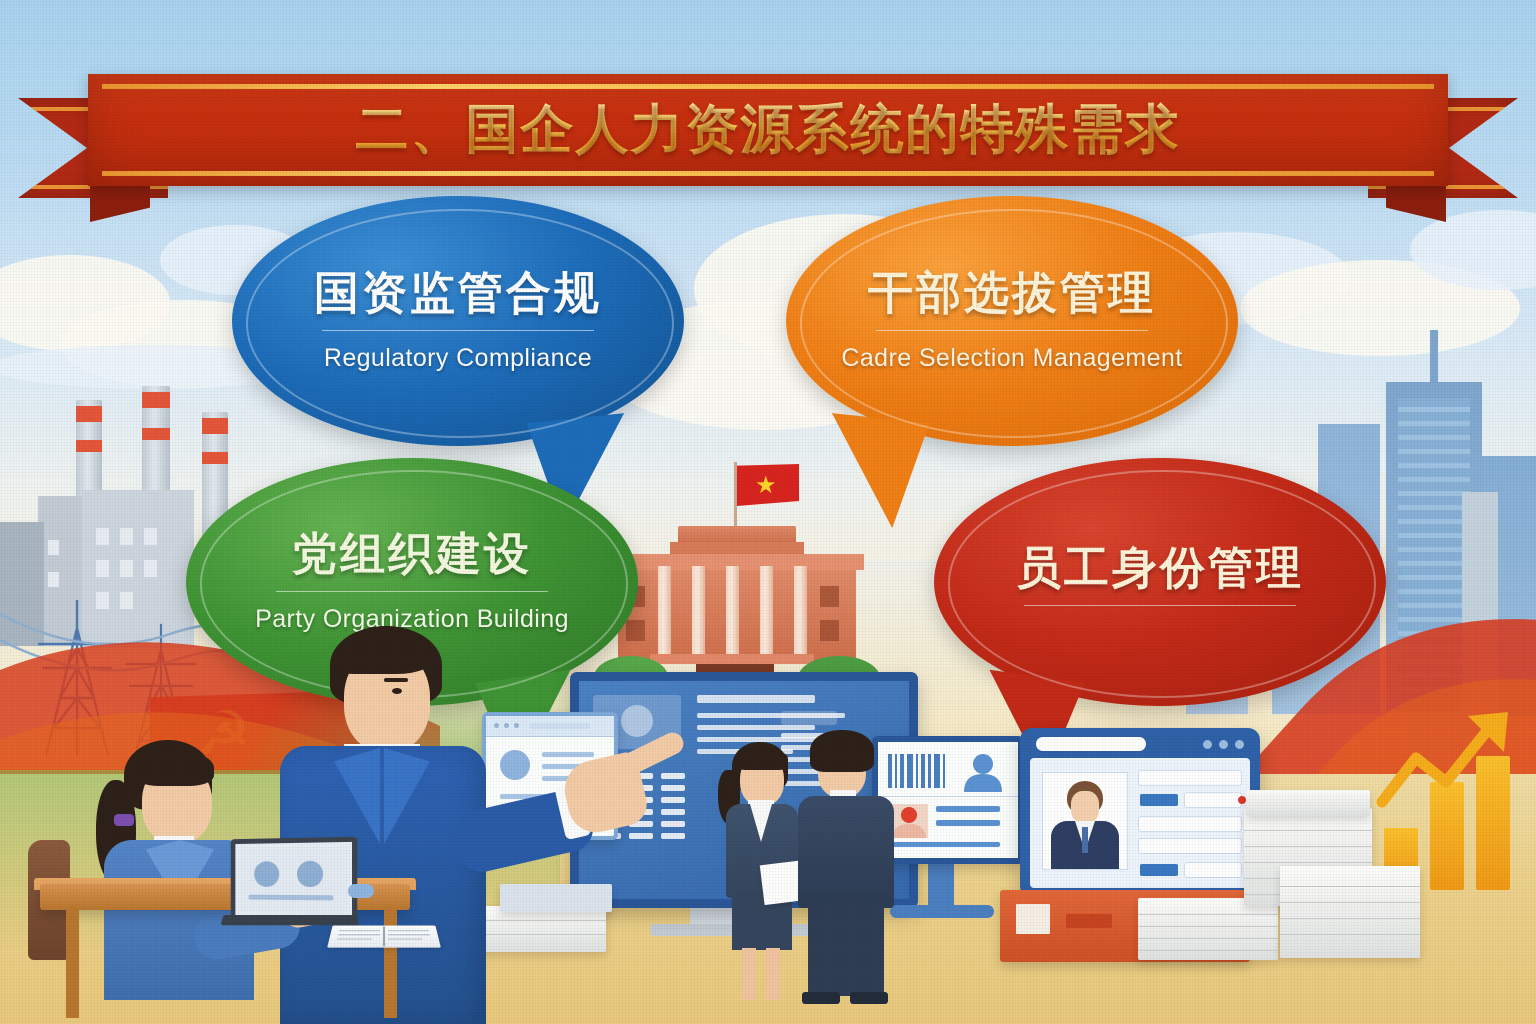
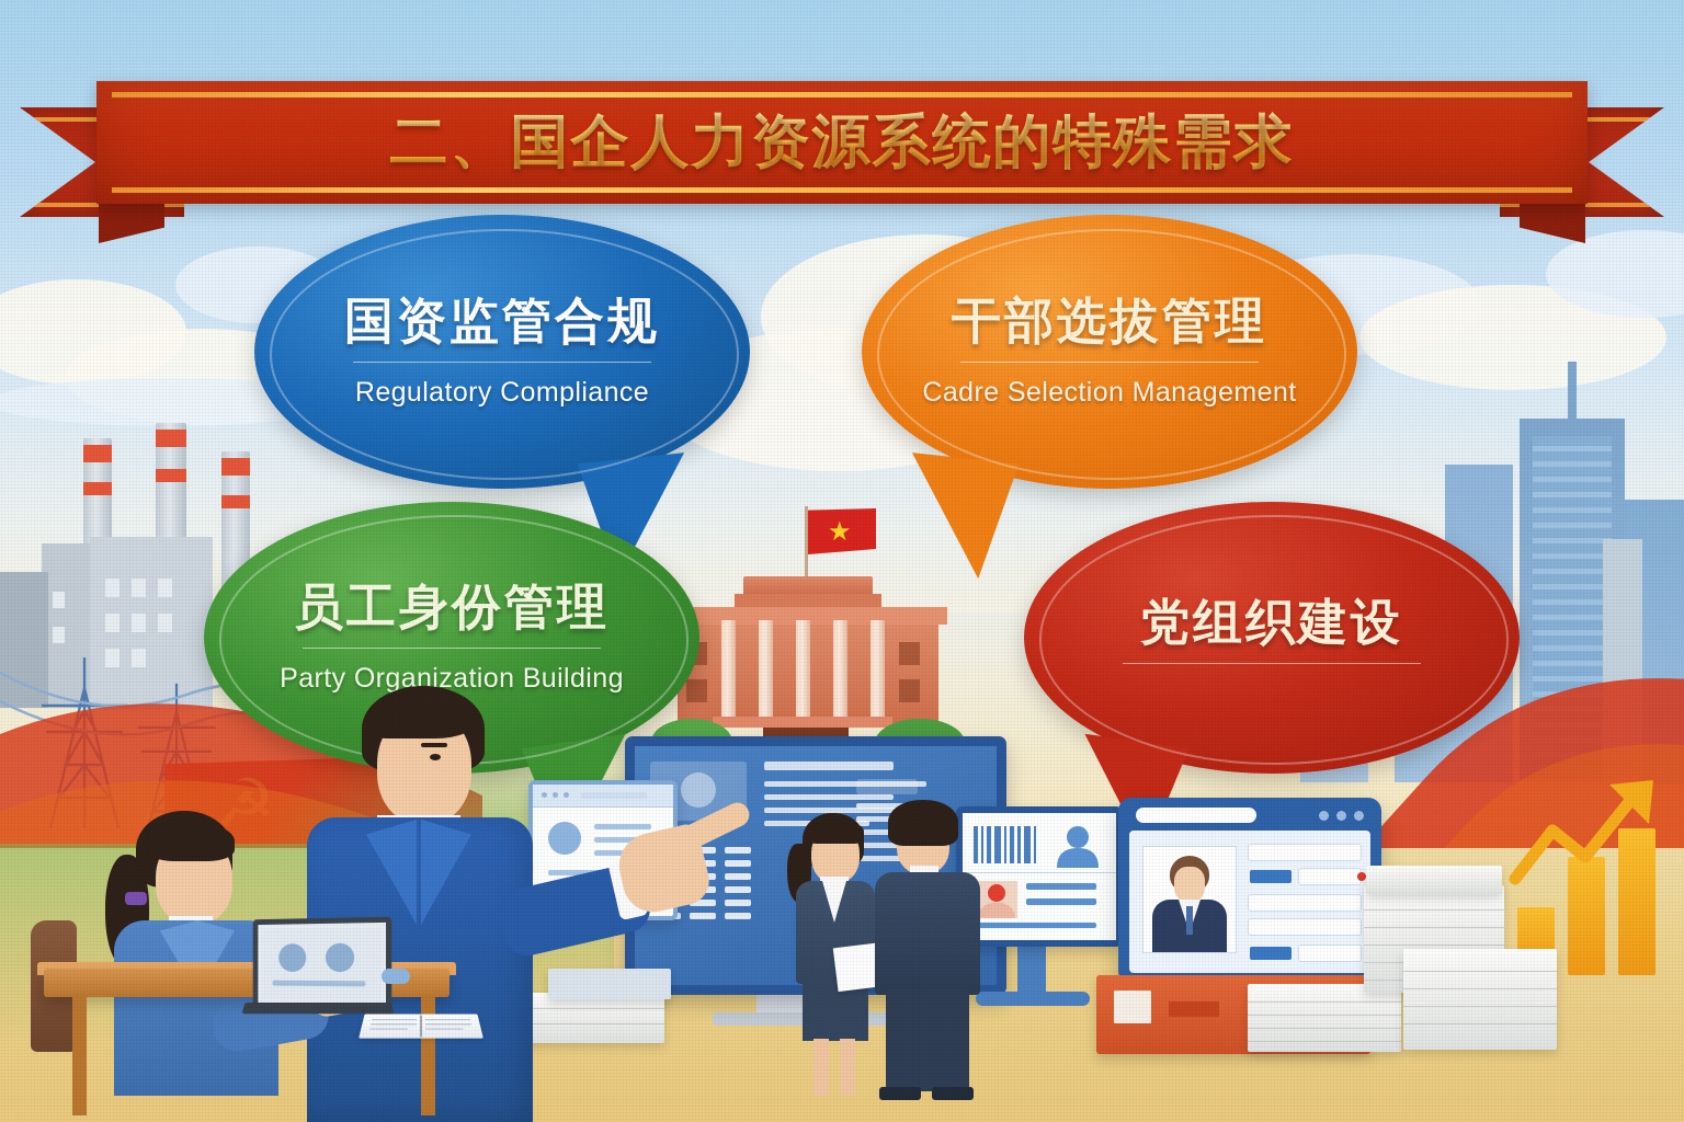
  ☭
  ★
  二、国企人力资源系统的特殊需求
  国资监管合规
  Regulatory Compliance
  干部选拔管理
  Cadre Selection Management
- 党组织建设
+ 员工身份管理
  Party Organization Building
- 员工身份管理
+ 党组织建设
